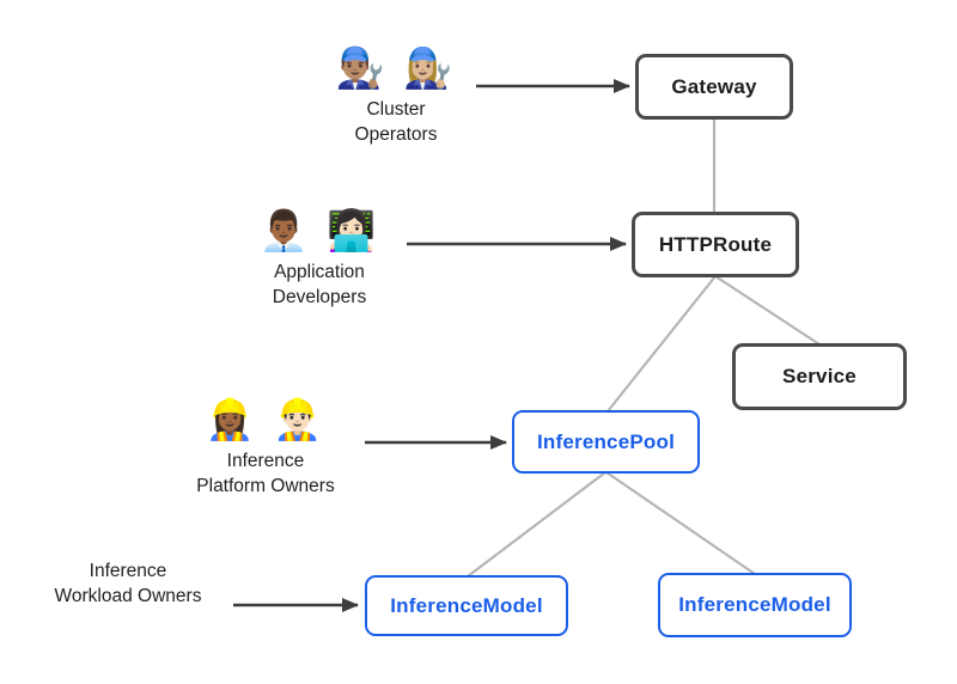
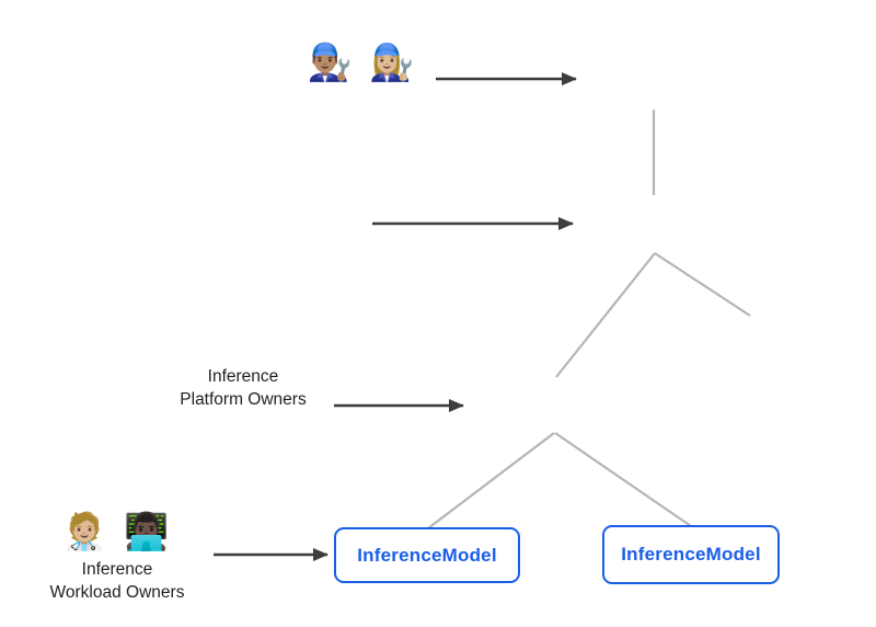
  👨🏽‍🔧 👩🏼‍🔧
- Cluster
- Operators
- 👨🏾‍💼 👩🏻‍💻
- Application
- Developers
- 👷🏾‍♀️ 👷🏻‍♂️
  Inference
  Platform Owners
+ 🧑🏼‍⚕️ 👨🏿‍💻
  Inference
  Workload Owners
- Gateway
- HTTPRoute
- Service
- InferencePool
  InferenceModel
  InferenceModel
